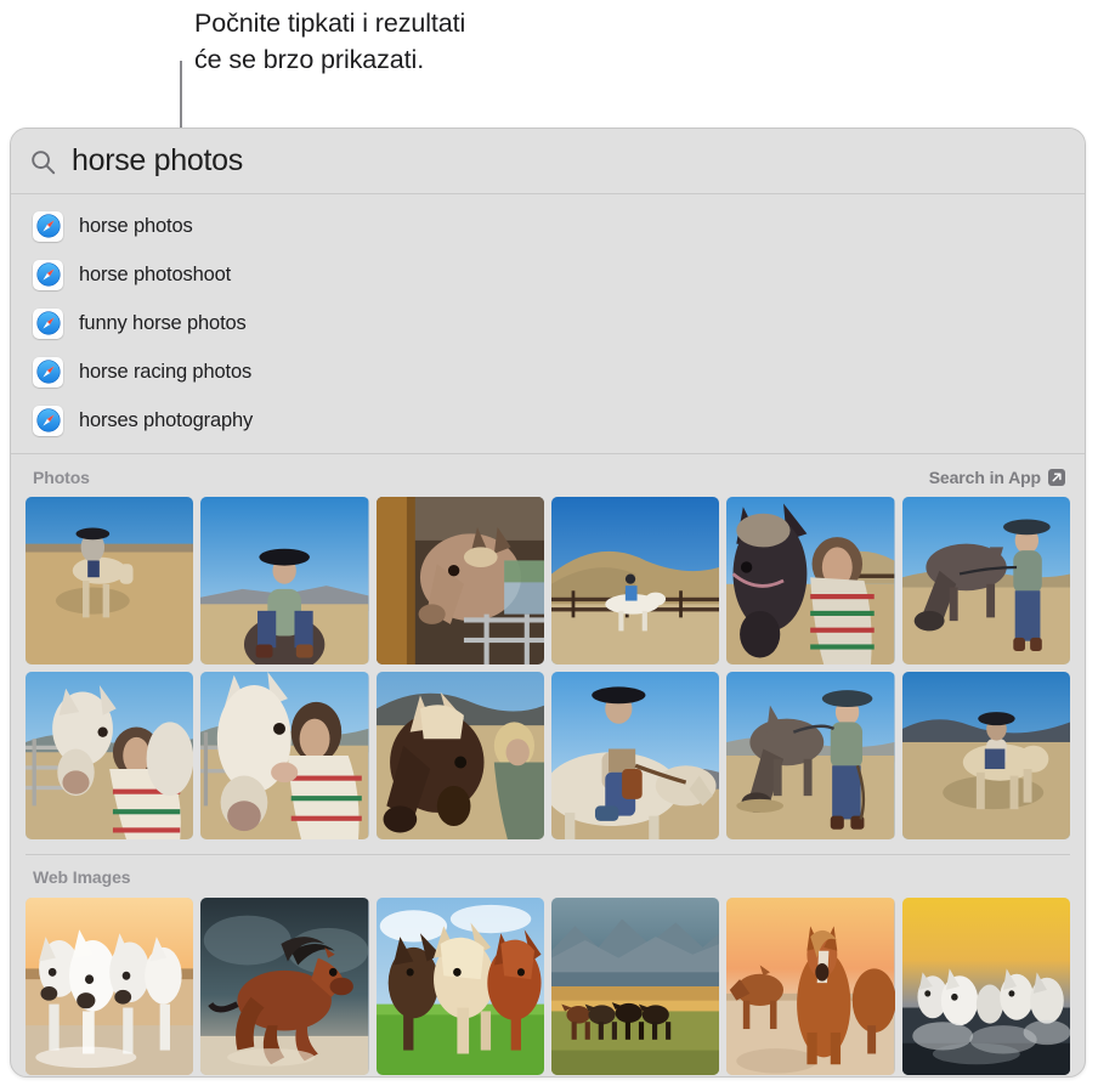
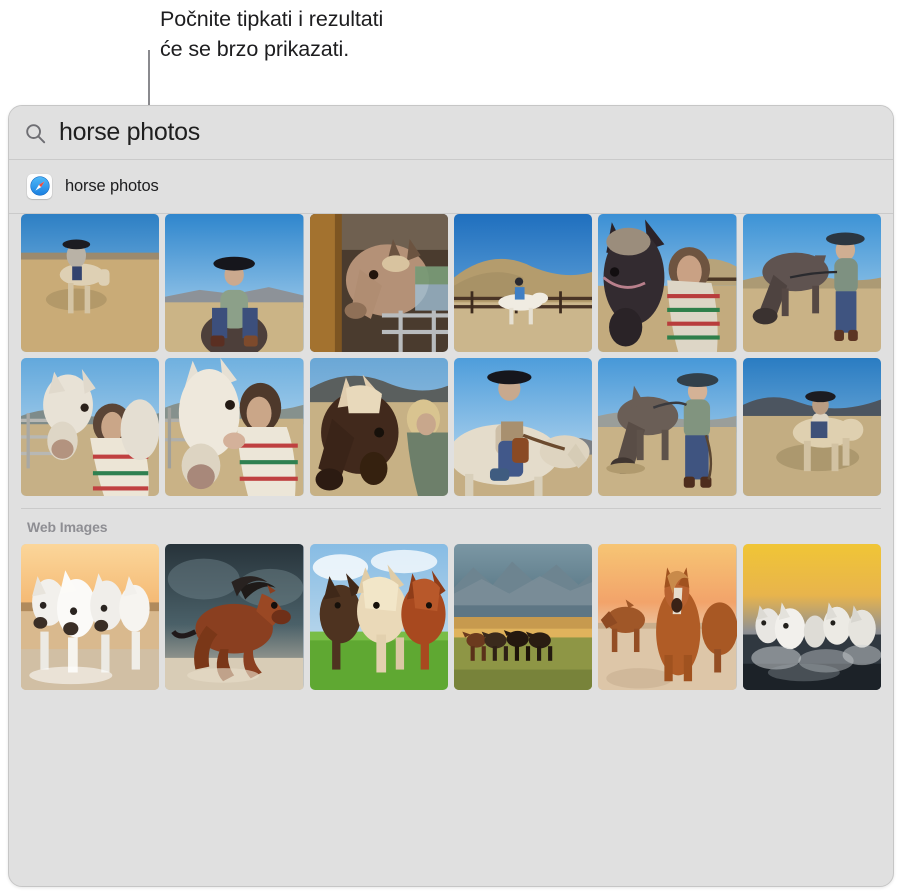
  Počnite tipkati i rezultati
  će se brzo prikazati.
  horse photos
  horse photos
- horse photoshoot
- funny horse photos
- horse racing photos
- horses photography
- Photos
- Search in App
  Web Images
